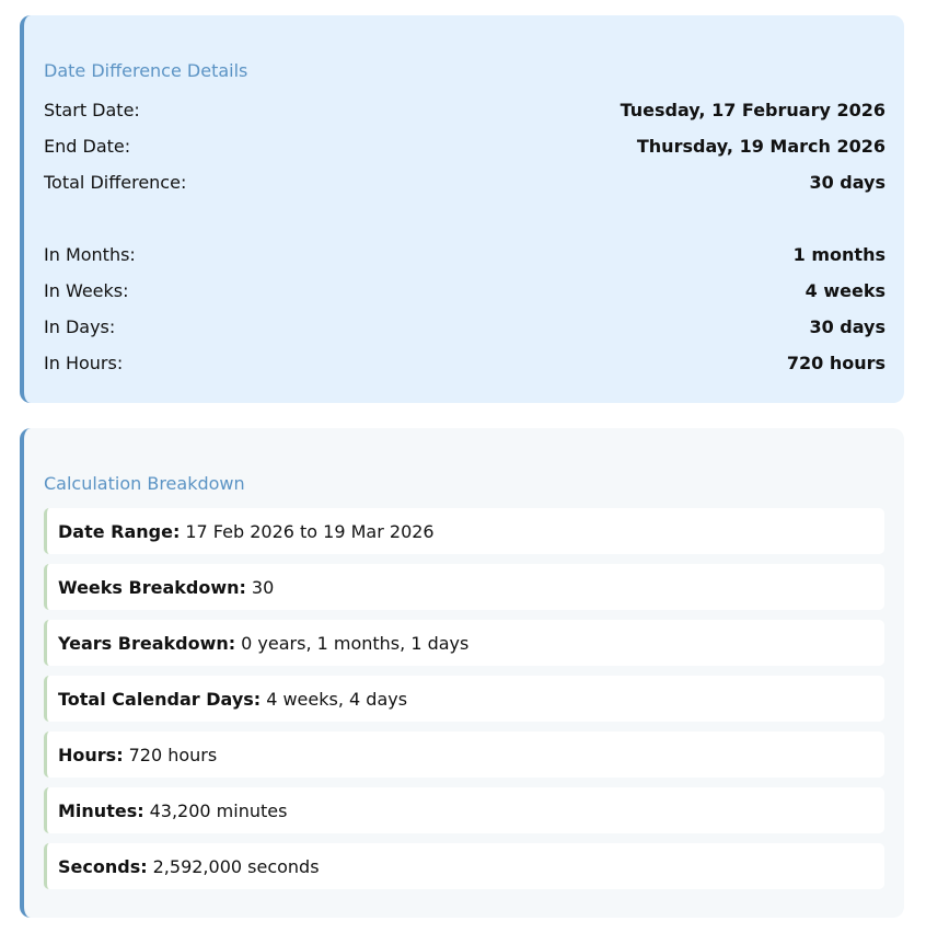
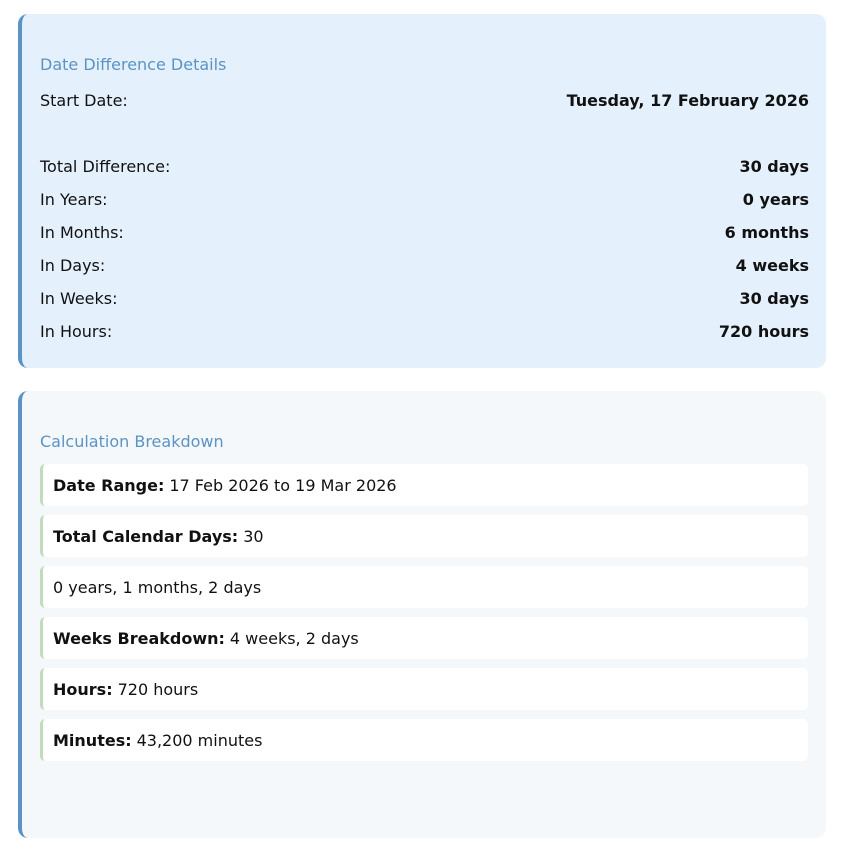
  Date Difference Details
  Start Date:
  Tuesday, 17 February 2026
- End Date:
- Thursday, 19 March 2026
  Total Difference:
  30 days
+ In Years:
+ 0 years
  In Months:
- 1 months
+ 6 months
- In Weeks:
+ In Days:
  4 weeks
- In Days:
+ In Weeks:
  30 days
  In Hours:
  720 hours
  Calculation Breakdown
  Date Range:
  17 Feb 2026 to 19 Mar 2026
- Weeks Breakdown:
+ Total Calendar Days:
  30
- Years Breakdown:
- 0 years, 1 months, 1 days
+ 0 years, 1 months, 2 days
- Total Calendar Days:
+ Weeks Breakdown:
- 4 weeks, 4 days
+ 4 weeks, 2 days
  Hours:
  720 hours
  Minutes:
  43,200 minutes
- Seconds:
- 2,592,000 seconds
